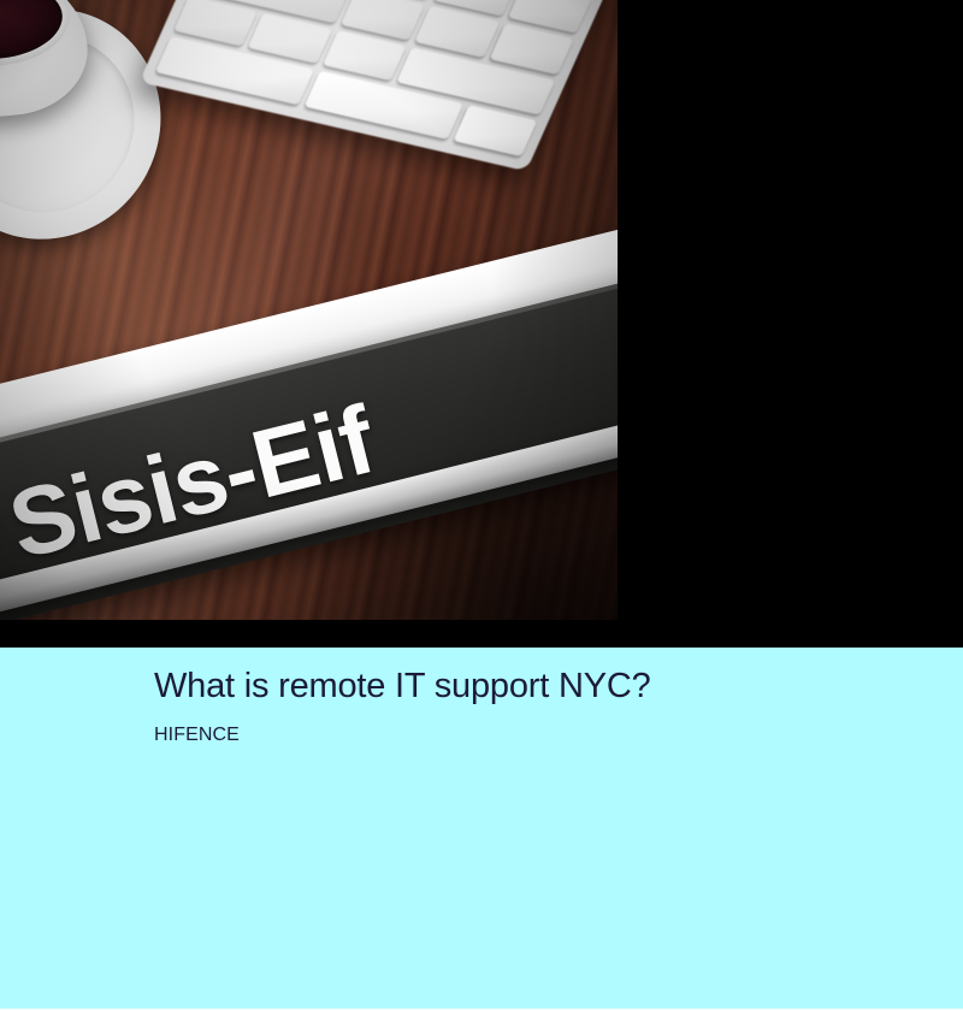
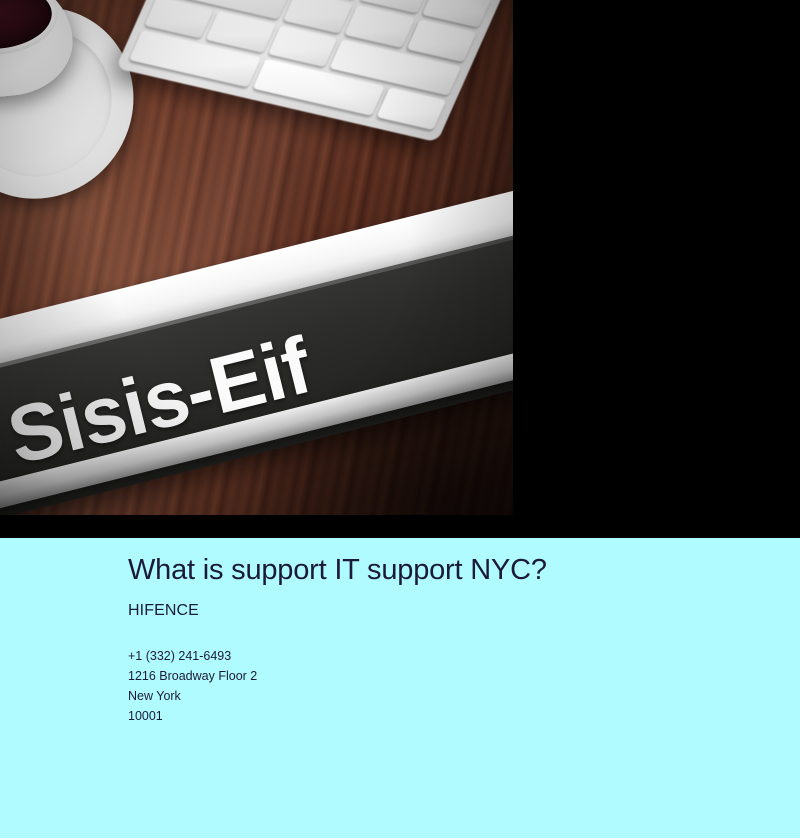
- What is remote IT support NYC?
+ What is support IT support NYC?
  HIFENCE
+ +1 (332) 241-6493
+ 1216 Broadway Floor 2
+ New York
+ 10001
